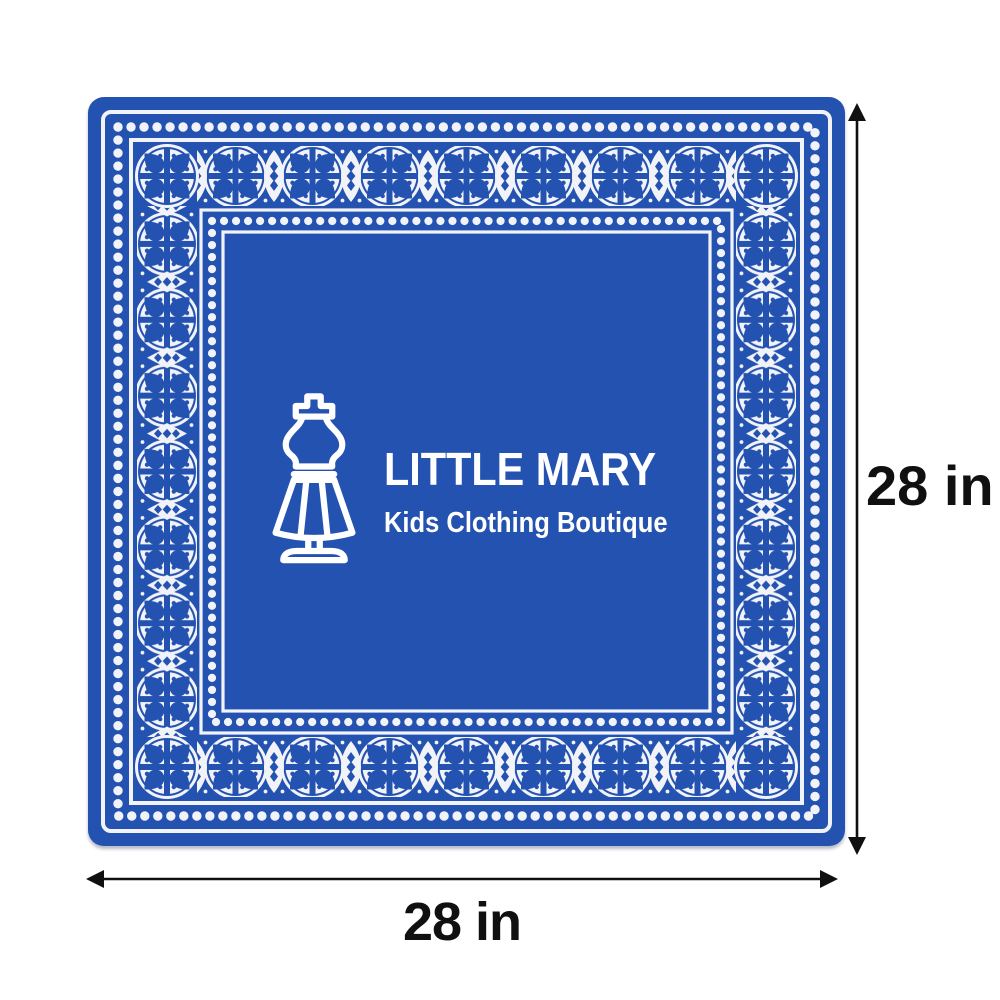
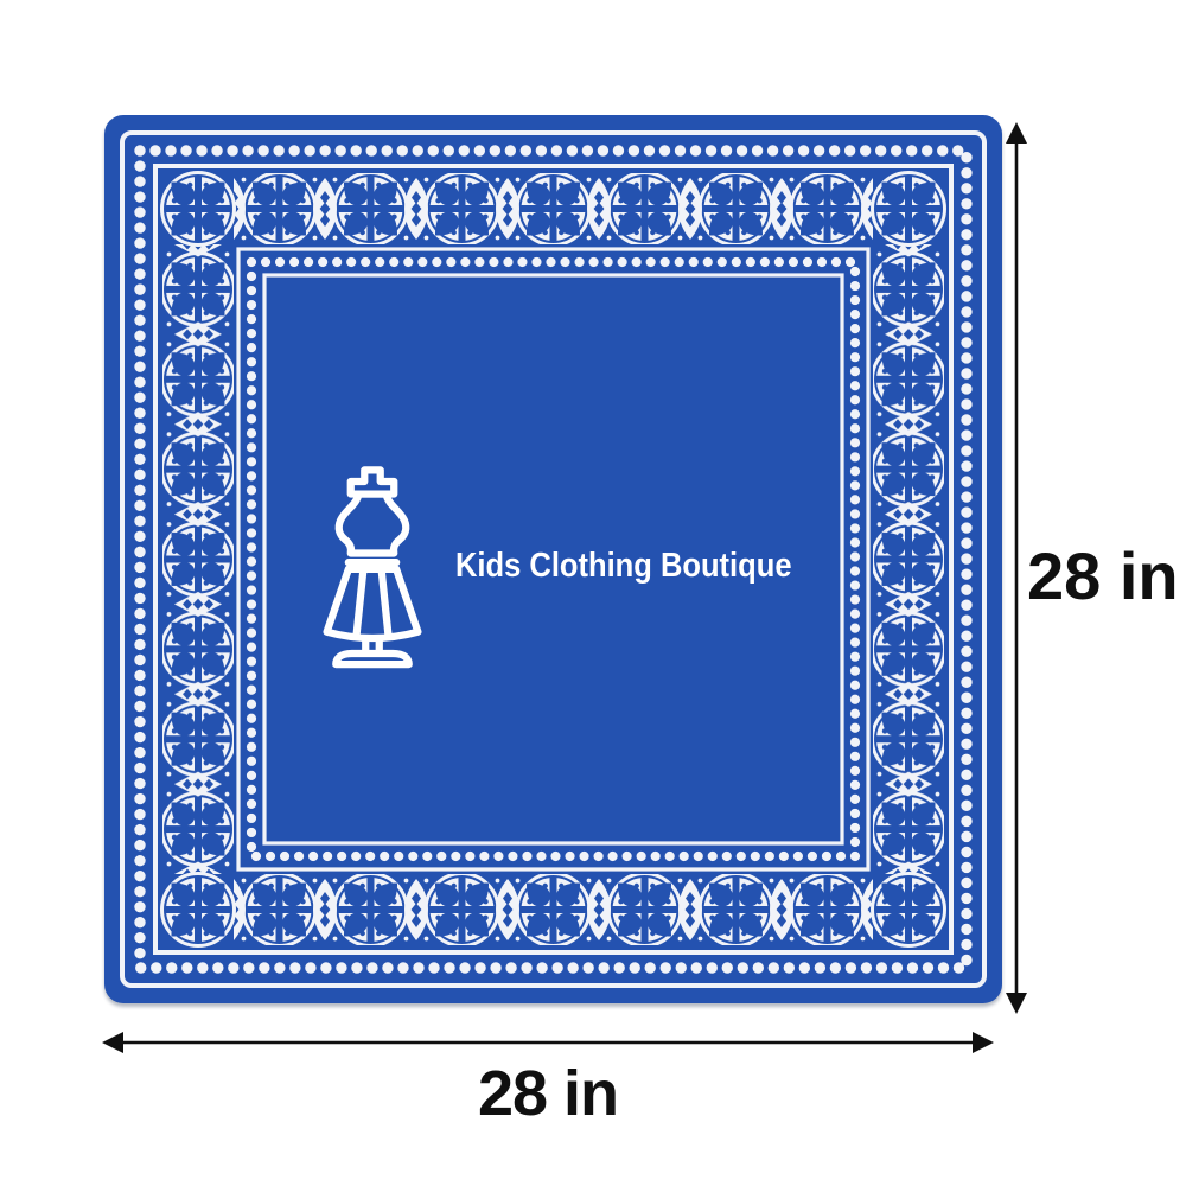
- LITTLE MARY
  Kids Clothing Boutique
  28 in
  28 in
